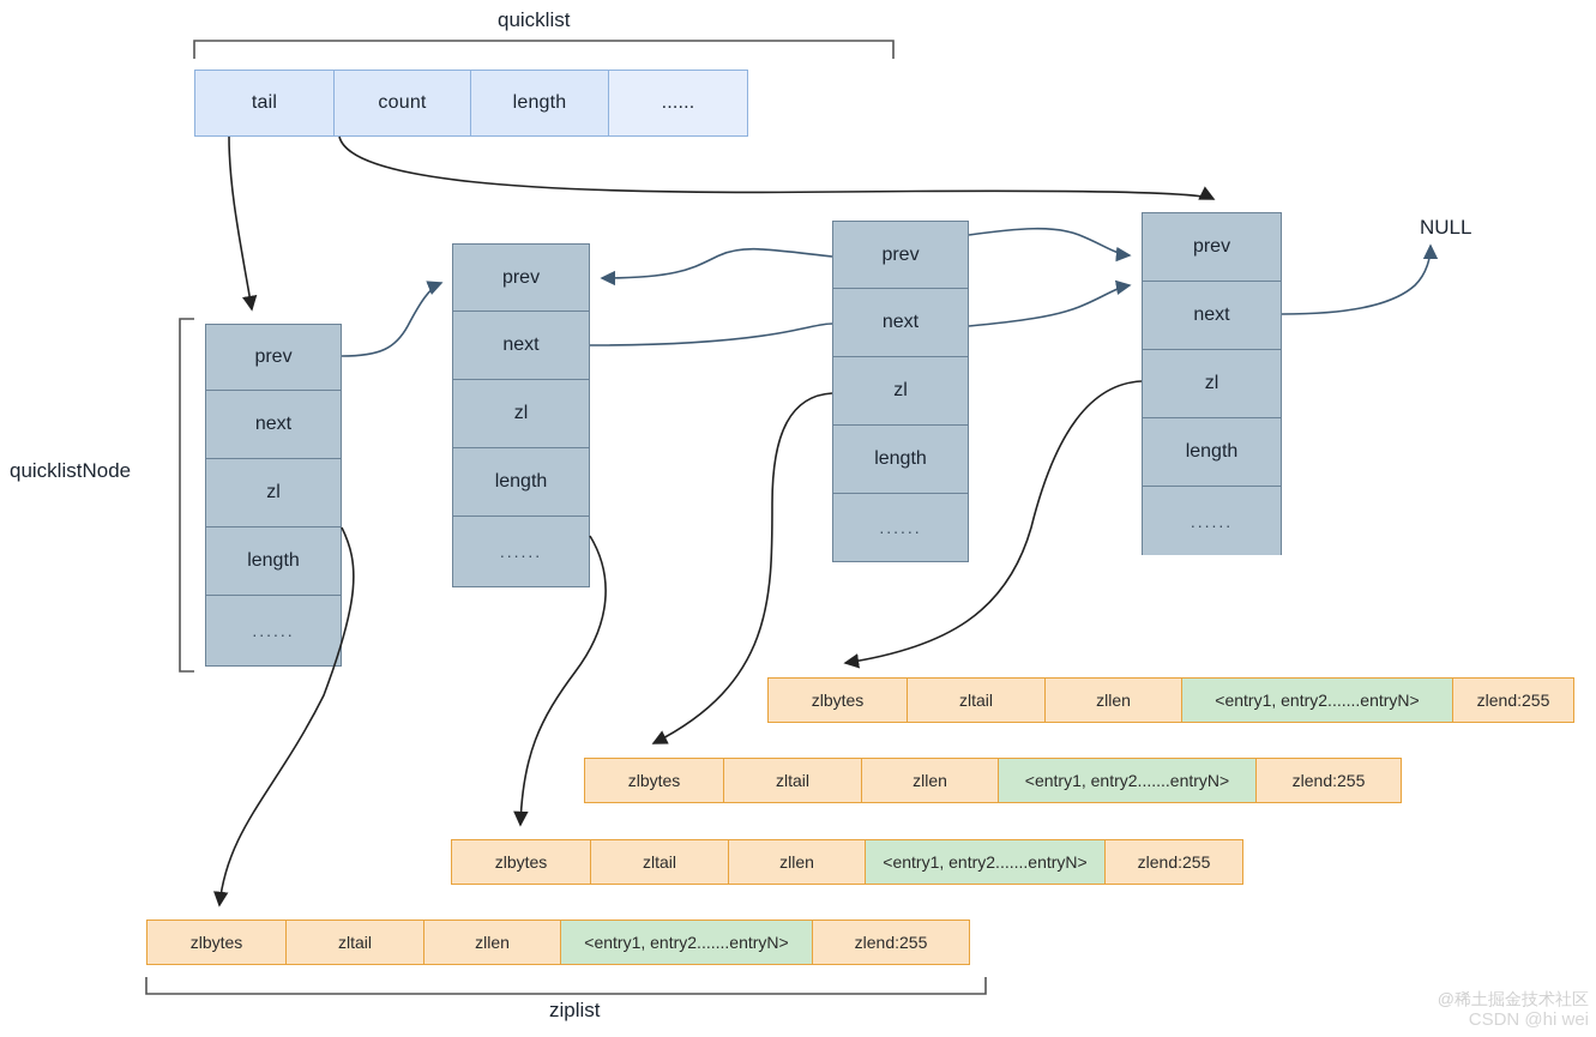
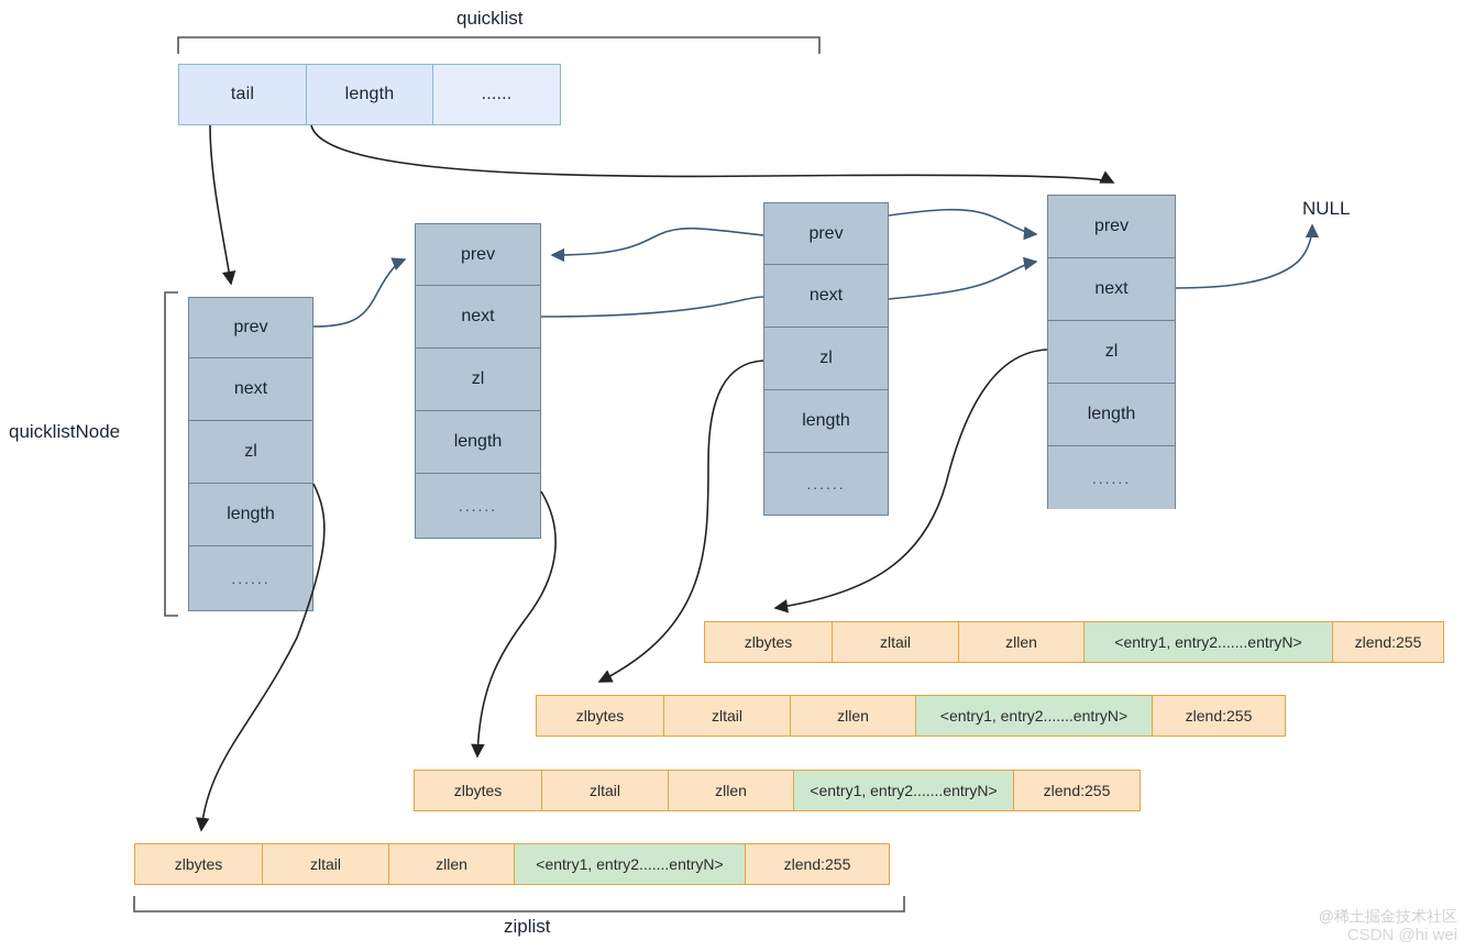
  quicklist
  tail
- count
  length
  ......
  quicklistNode
  NULL
  prev
  next
  zl
  length
  ......
  prev
  next
  zl
  length
  ......
  prev
  next
  zl
  length
  ......
  prev
  next
  zl
  length
  ......
  zlbytes
  zltail
  zllen
  <entry1, entry2.......entryN>
  zlend:255
  zlbytes
  zltail
  zllen
  <entry1, entry2.......entryN>
  zlend:255
  zlbytes
  zltail
  zllen
  <entry1, entry2.......entryN>
  zlend:255
  zlbytes
  zltail
  zllen
  <entry1, entry2.......entryN>
  zlend:255
  ziplist
  @稀土掘金技术社区
  CSDN @hi wei
